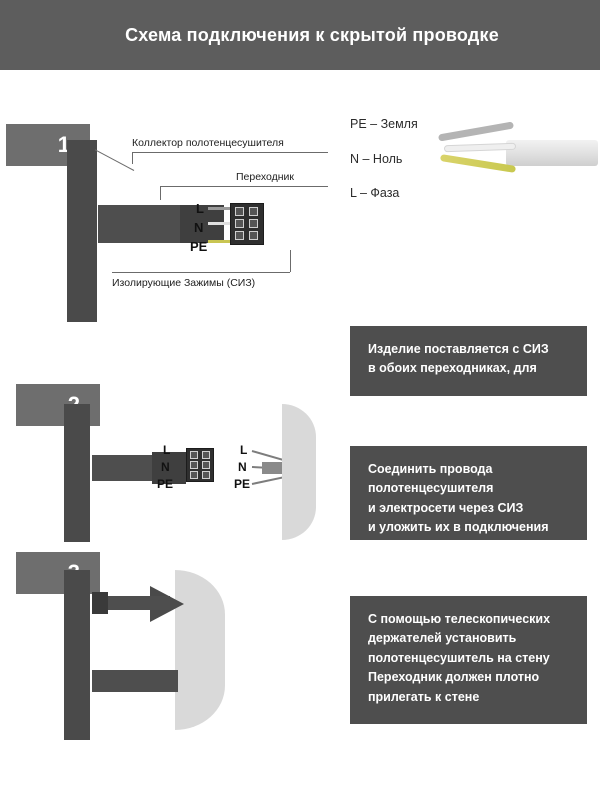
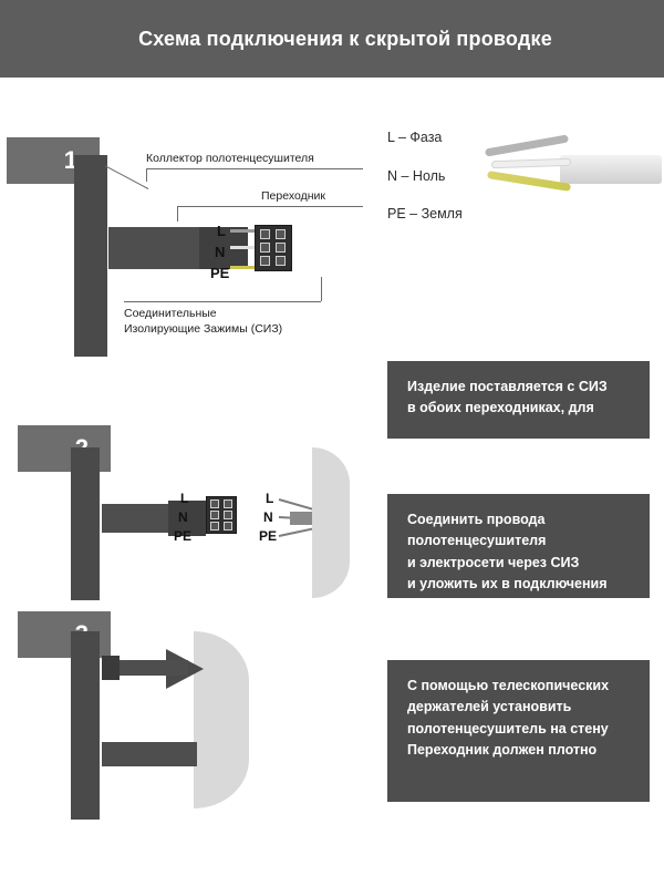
  Схема подключения к скрытой проводке
- PE – Земля
+ L – Фаза
  N – Ноль
- L – Фаза
+ PE – Земля
  1
  L
  N
  PE
  Коллектор полотенцесушителя
  Переходник
+ Соединительные
  Изолирующие Зажимы (СИЗ)
  L
  N
  PE
  L
  N
  PE
  Изделие поставляется с СИЗ
  в обоих переходниках, для
  Соединить провода
  полотенцесушителя
  и электросети через СИЗ
  и уложить их в подключения
  С помощью телескопических
  держателей установить
  полотенцесушитель на стену
  Переходник должен плотно
- прилегать к стене
